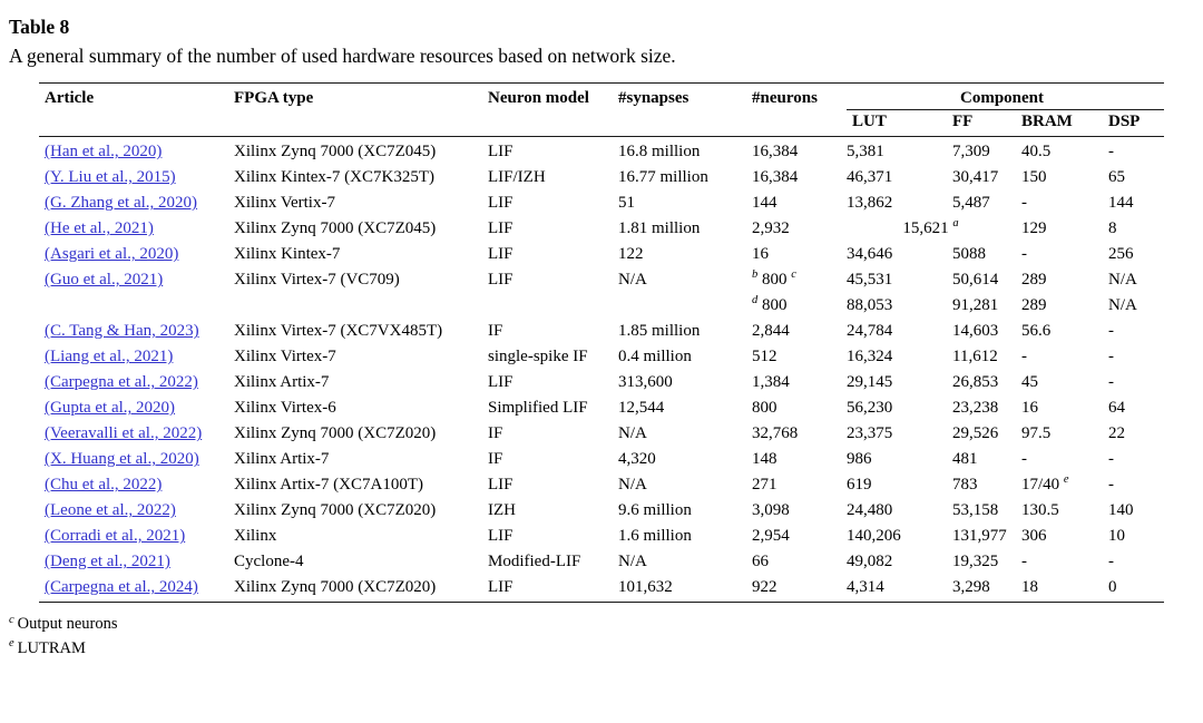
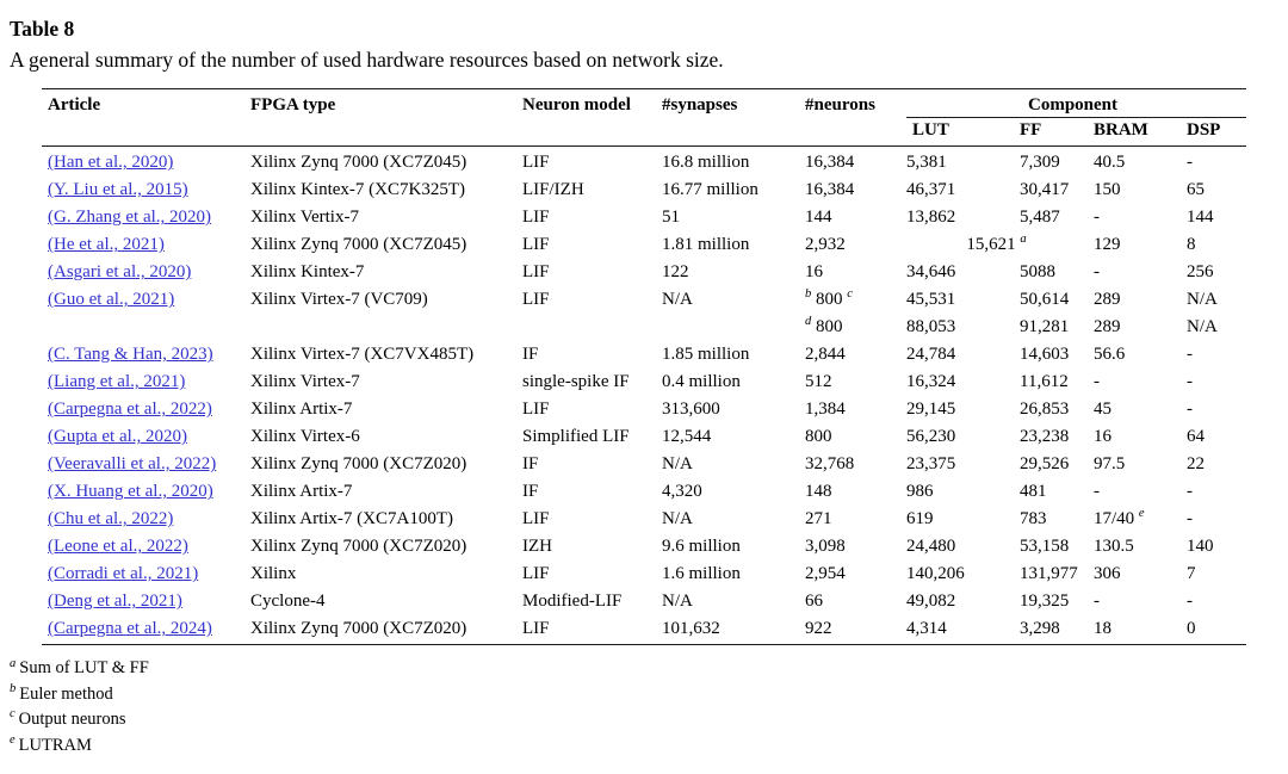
  Table 8
  A general summary of the number of used hardware resources based on network size.
  Article	FPGA type	Neuron model	#synapses	#neurons	Component
  LUT	FF	BRAM	DSP
  (Han et al., 2020)	Xilinx Zynq 7000 (XC7Z045)	LIF	16.8 million	16,384	5,381	7,309	40.5	-
  (Y. Liu et al., 2015)	Xilinx Kintex-7 (XC7K325T)	LIF/IZH	16.77 million	16,384	46,371	30,417	150	65
  (G. Zhang et al., 2020)	Xilinx Vertix-7	LIF	51	144	13,862	5,487	-	144
  (He et al., 2021)	Xilinx Zynq 7000 (XC7Z045)	LIF	1.81 million	2,932	15,621 a	129	8
  (Asgari et al., 2020)	Xilinx Kintex-7	LIF	122	16	34,646	5088	-	256
  (Guo et al., 2021)	Xilinx Virtex-7 (VC709)	LIF	N/A	b 800 c	45,531	50,614	289	N/A
  				d 800	88,053	91,281	289	N/A
  (C. Tang & Han, 2023)	Xilinx Virtex-7 (XC7VX485T)	IF	1.85 million	2,844	24,784	14,603	56.6	-
  (Liang et al., 2021)	Xilinx Virtex-7	single-spike IF	0.4 million	512	16,324	11,612	-	-
  (Carpegna et al., 2022)	Xilinx Artix-7	LIF	313,600	1,384	29,145	26,853	45	-
  (Gupta et al., 2020)	Xilinx Virtex-6	Simplified LIF	12,544	800	56,230	23,238	16	64
  (Veeravalli et al., 2022)	Xilinx Zynq 7000 (XC7Z020)	IF	N/A	32,768	23,375	29,526	97.5	22
  (X. Huang et al., 2020)	Xilinx Artix-7	IF	4,320	148	986	481	-	-
  (Chu et al., 2022)	Xilinx Artix-7 (XC7A100T)	LIF	N/A	271	619	783	17/40 e	-
  (Leone et al., 2022)	Xilinx Zynq 7000 (XC7Z020)	IZH	9.6 million	3,098	24,480	53,158	130.5	140
- (Corradi et al., 2021)	Xilinx	LIF	1.6 million	2,954	140,206	131,977	306	10
+ (Corradi et al., 2021)	Xilinx	LIF	1.6 million	2,954	140,206	131,977	306	7
  (Deng et al., 2021)	Cyclone-4	Modified-LIF	N/A	66	49,082	19,325	-	-
  (Carpegna et al., 2024)	Xilinx Zynq 7000 (XC7Z020)	LIF	101,632	922	4,314	3,298	18	0
+ a Sum of LUT & FF
+ b Euler method
  c Output neurons
  e LUTRAM
